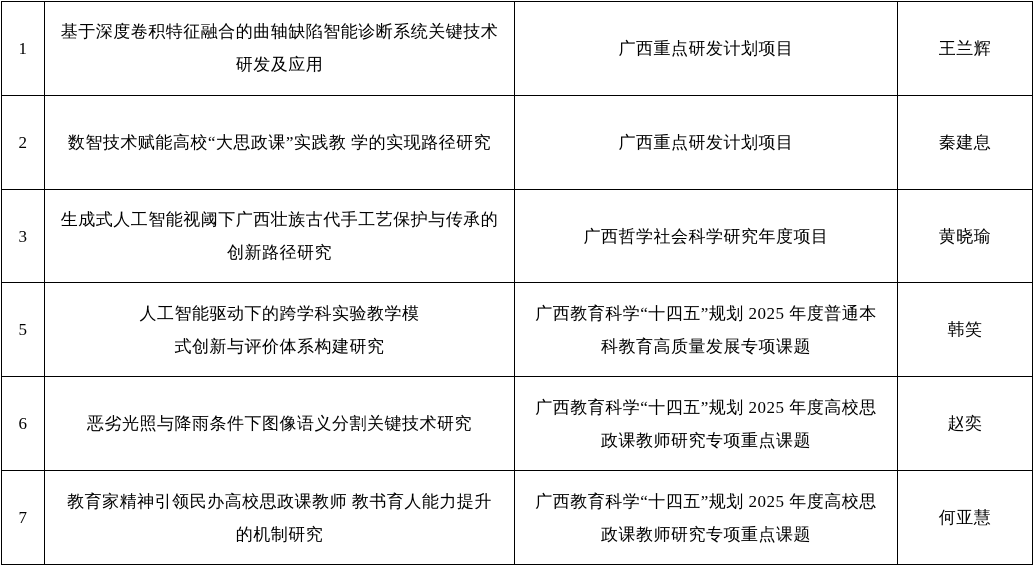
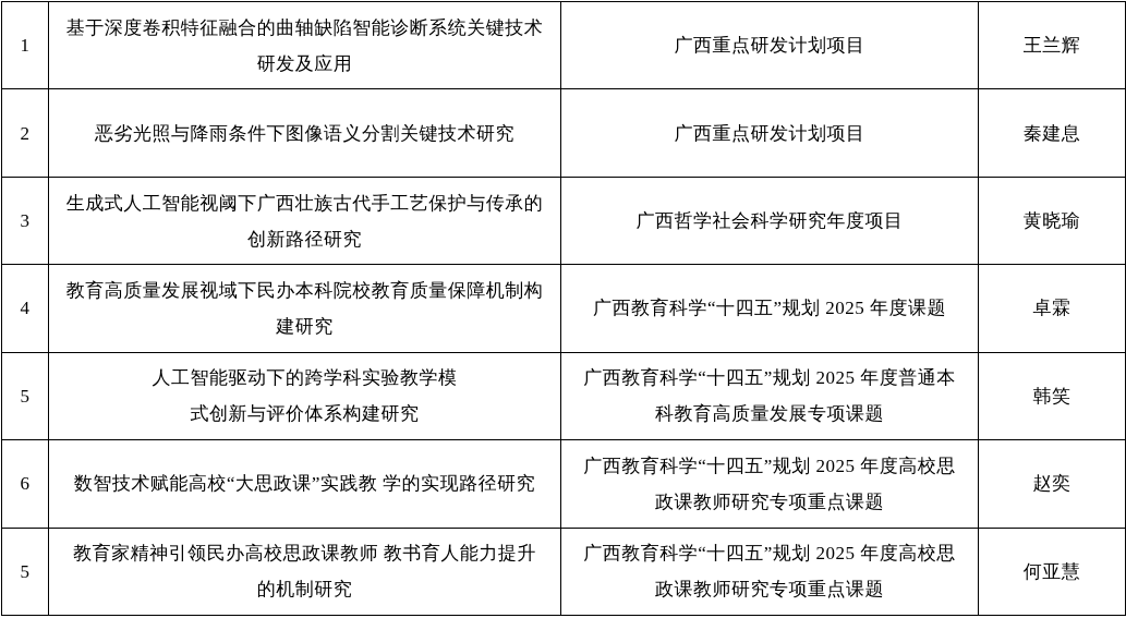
  1	基于深度卷积特征融合的曲轴缺陷智能诊断系统关键技术 研发及应用	广西重点研发计划项目	王兰辉
- 2	数智技术赋能高校“大思政课”实践教 学的实现路径研究	广西重点研发计划项目	秦建息
+ 2	恶劣光照与降雨条件下图像语义分割关键技术研究	广西重点研发计划项目	秦建息
  3	生成式人工智能视阈下广西壮族古代手工艺保护与传承的 创新路径研究	广西哲学社会科学研究年度项目	黄晓瑜
+ 4	教育高质量发展视域下民办本科院校教育质量保障机制构 建研究	广西教育科学“十四五”规划 2025 年度课题	卓霖
  5	人工智能驱动下的跨学科实验教学模 式创新与评价体系构建研究	广西教育科学“十四五”规划 2025 年度普通本 科教育高质量发展专项课题	韩笑
- 6	恶劣光照与降雨条件下图像语义分割关键技术研究	广西教育科学“十四五”规划 2025 年度高校思 政课教师研究专项重点课题	赵奕
+ 6	数智技术赋能高校“大思政课”实践教 学的实现路径研究	广西教育科学“十四五”规划 2025 年度高校思 政课教师研究专项重点课题	赵奕
- 7	教育家精神引领民办高校思政课教师 教书育人能力提升 的机制研究	广西教育科学“十四五”规划 2025 年度高校思 政课教师研究专项重点课题	何亚慧
+ 5	教育家精神引领民办高校思政课教师 教书育人能力提升 的机制研究	广西教育科学“十四五”规划 2025 年度高校思 政课教师研究专项重点课题	何亚慧
